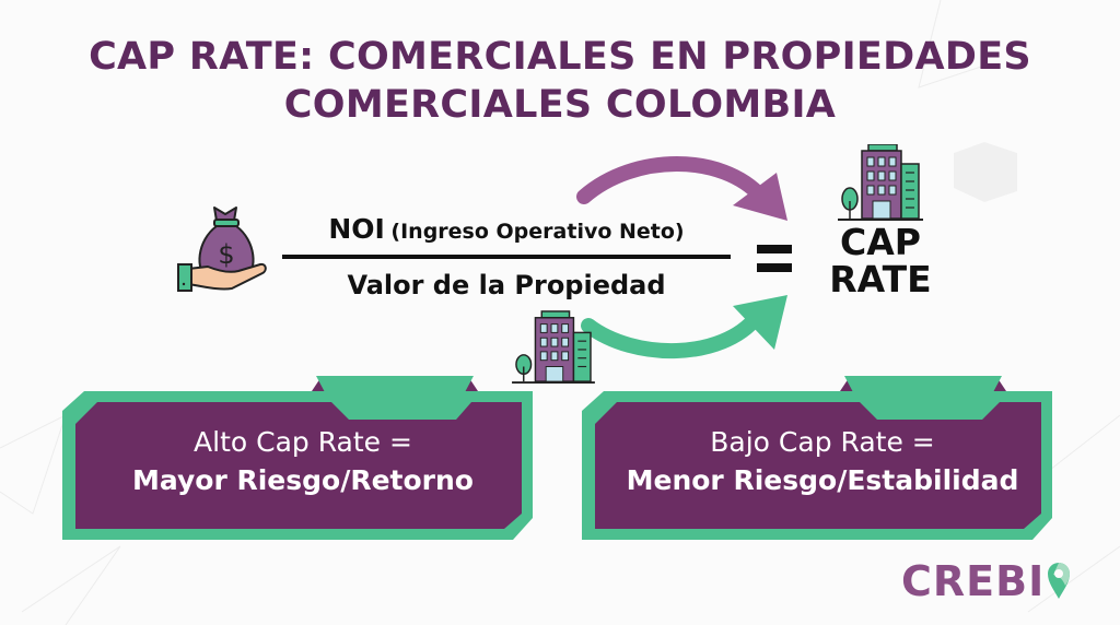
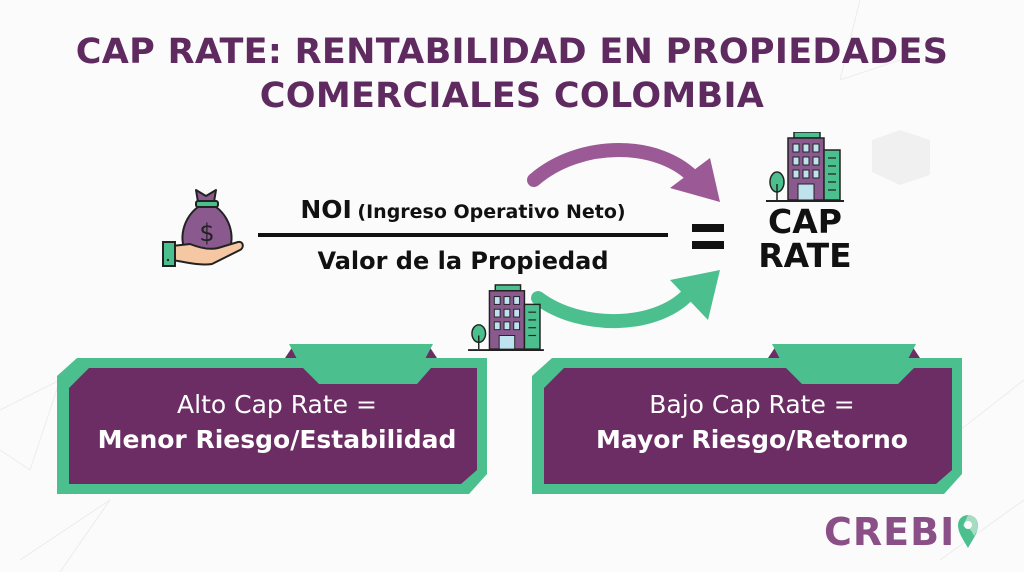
- CAP RATE: COMERCIALES EN PROPIEDADES
+ CAP RATE: RENTABILIDAD EN PROPIEDADES
  COMERCIALES COLOMBIA
  $
  NOI (Ingreso Operativo Neto)
  Valor de la Propiedad
  CAP
  RATE
  Alto Cap Rate =
- Mayor Riesgo/Retorno
+ Menor Riesgo/Estabilidad
  Bajo Cap Rate =
- Menor Riesgo/Estabilidad
+ Mayor Riesgo/Retorno
  CREBI
